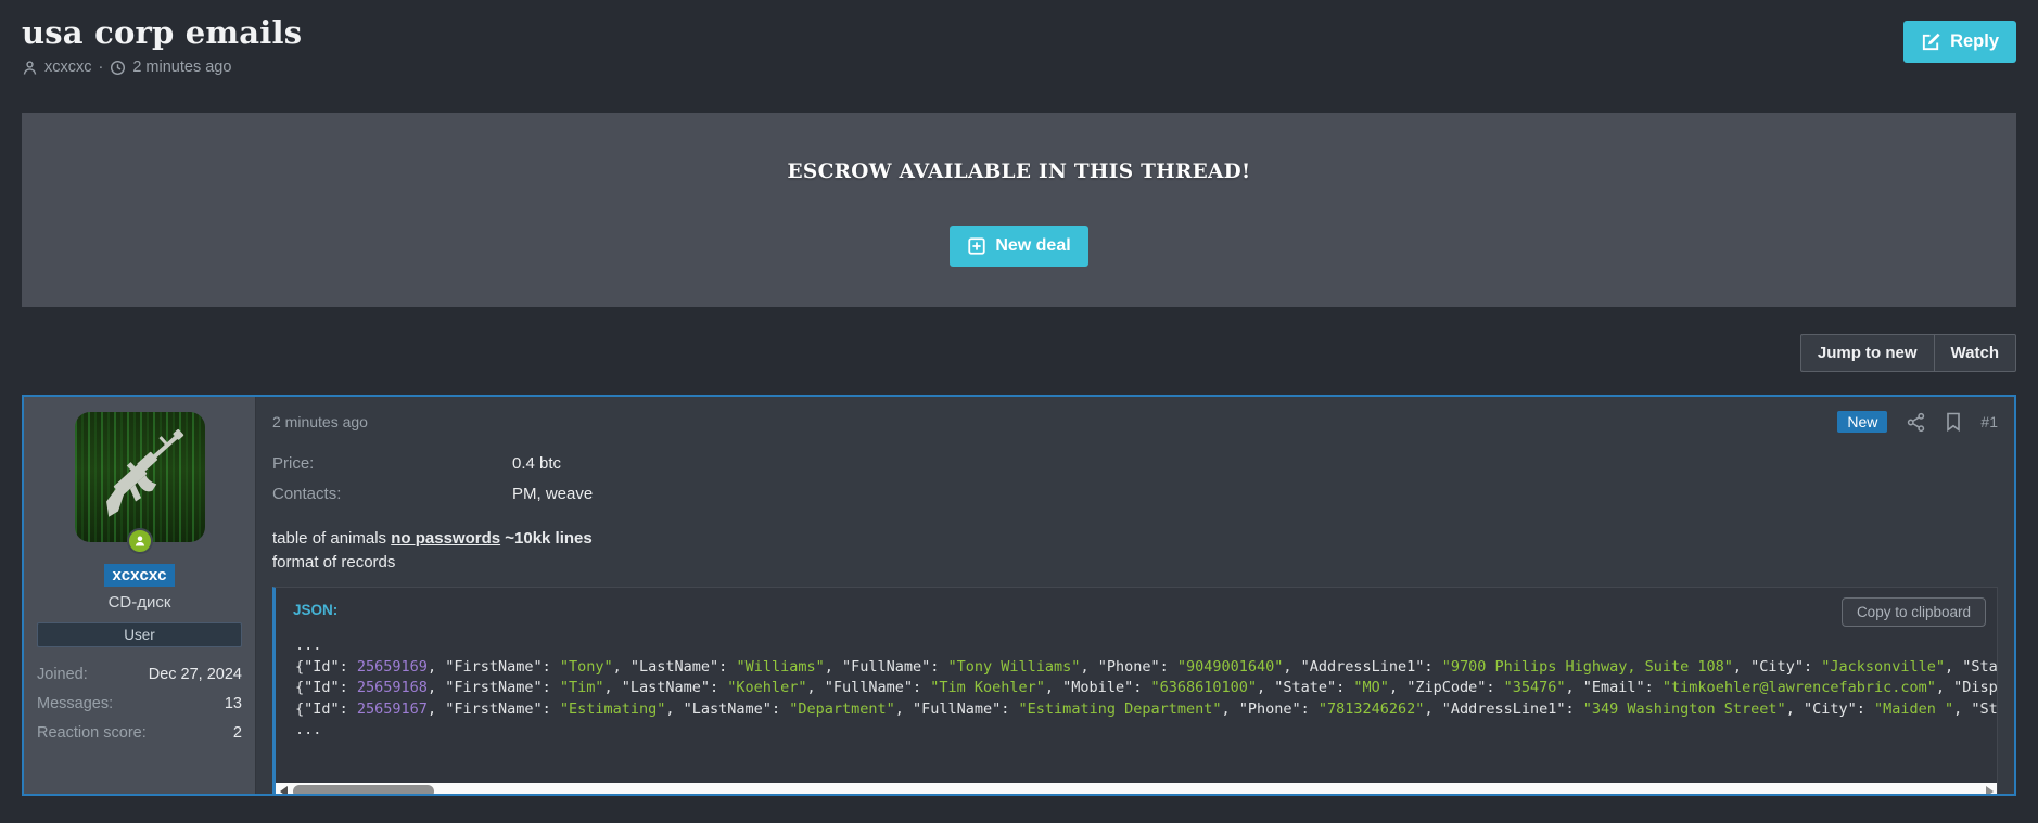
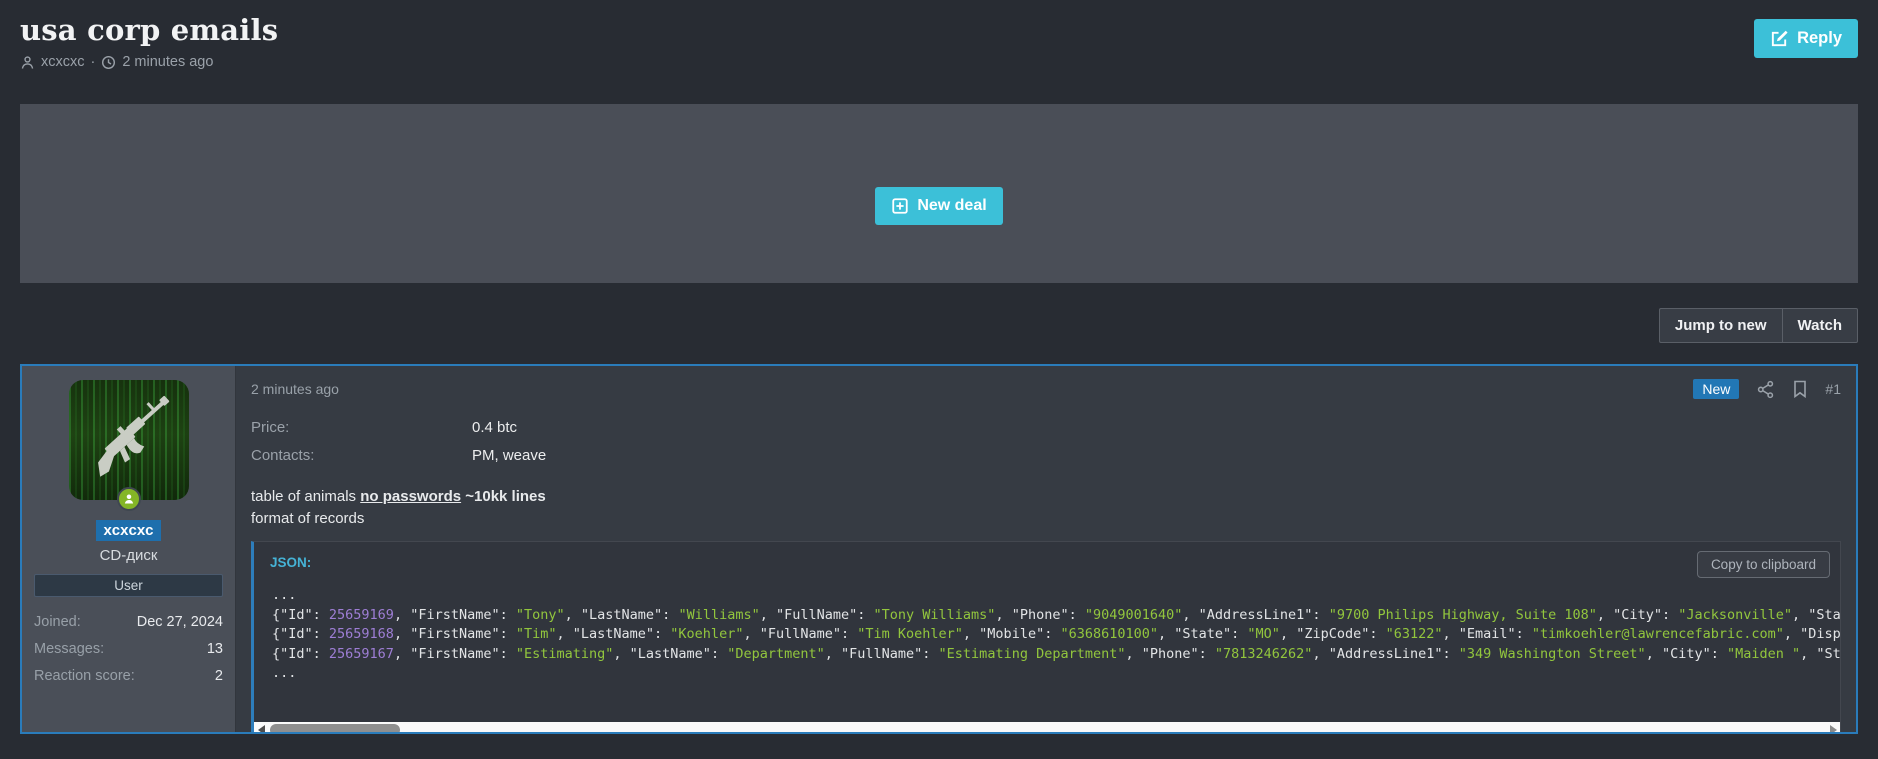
  usa corp emails
  xcxcxc
  ·
  2 minutes ago
  Reply
- ESCROW AVAILABLE IN THIS THREAD!
  New deal
  Jump to new
  Watch
  xcxcxc
  CD-диск
  User
  Joined:
  Dec 27, 2024
  Messages:
  13
  Reaction score:
  2
  2 minutes ago
  New
  #1
  Price:
  0.4 btc
  Contacts:
  PM, weave
  table of animals no passwords ~10kk lines
  format of records
  JSON:
  Copy to clipboard
  ...
  {"Id": 25659169, "FirstName": "Tony", "LastName": "Williams", "FullName": "Tony Williams", "Phone": "9049001640", "AddressLine1": "9700 Philips Highway, Suite 108", "City": "Jacksonville", "Sta
- {"Id": 25659168, "FirstName": "Tim", "LastName": "Koehler", "FullName": "Tim Koehler", "Mobile": "6368610100", "State": "MO", "ZipCode": "35476", "Email": "timkoehler@lawrencefabric.com", "Disp
+ {"Id": 25659168, "FirstName": "Tim", "LastName": "Koehler", "FullName": "Tim Koehler", "Mobile": "6368610100", "State": "MO", "ZipCode": "63122", "Email": "timkoehler@lawrencefabric.com", "Disp
  {"Id": 25659167, "FirstName": "Estimating", "LastName": "Department", "FullName": "Estimating Department", "Phone": "7813246262", "AddressLine1": "349 Washington Street", "City": "Maiden ", "St
  ...
